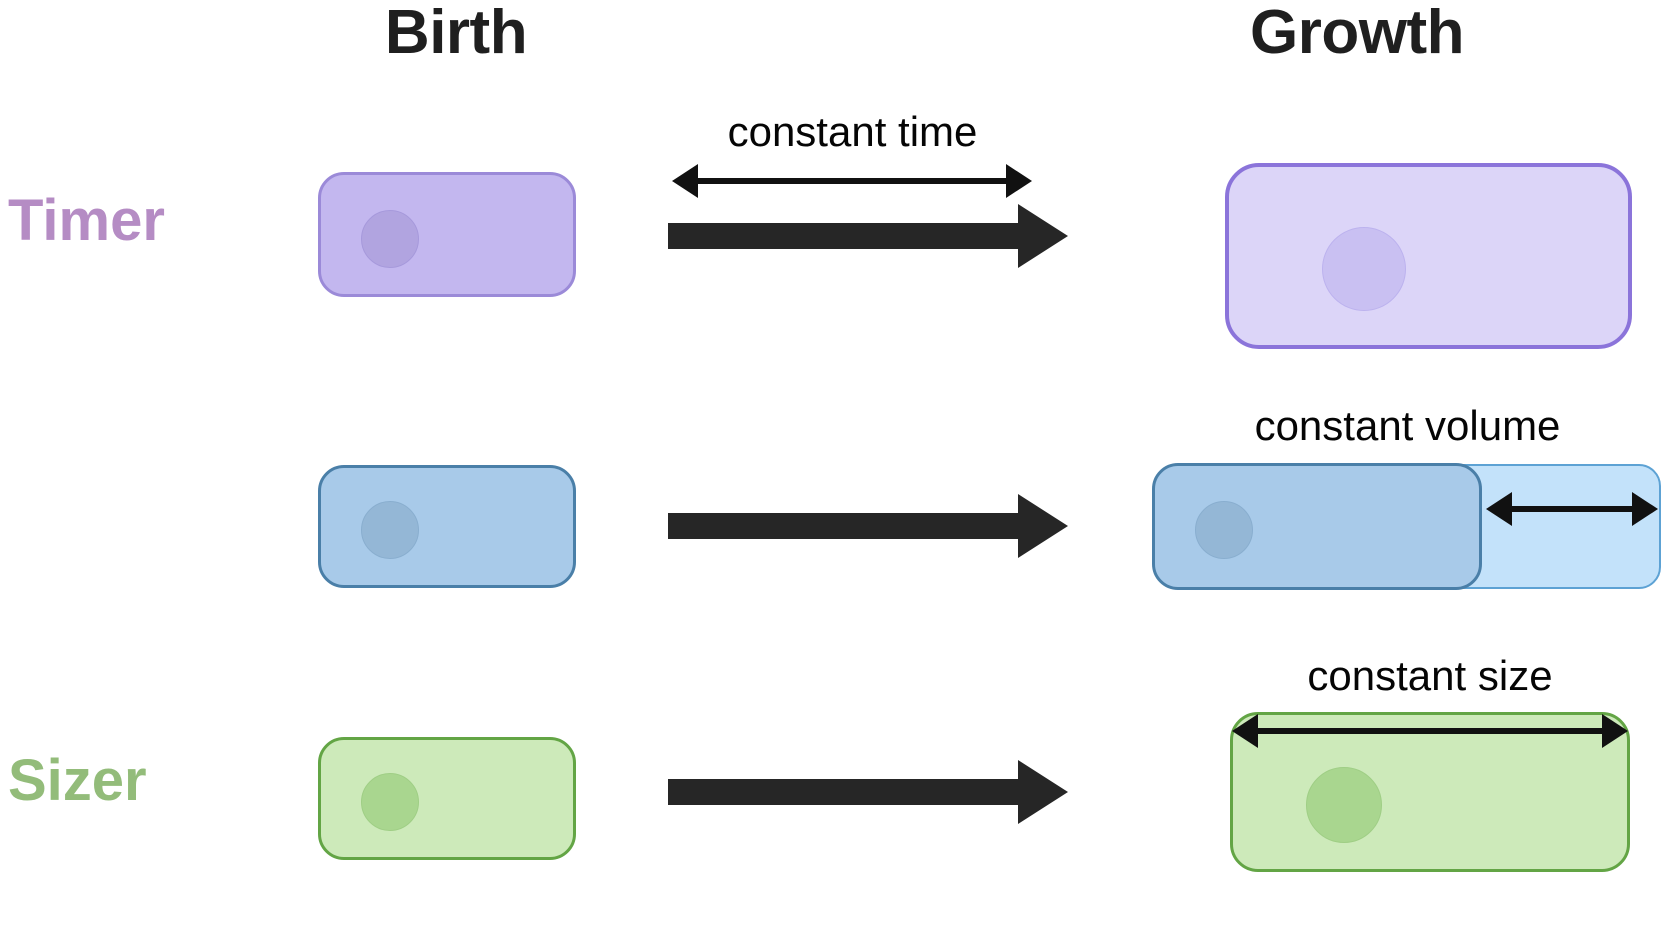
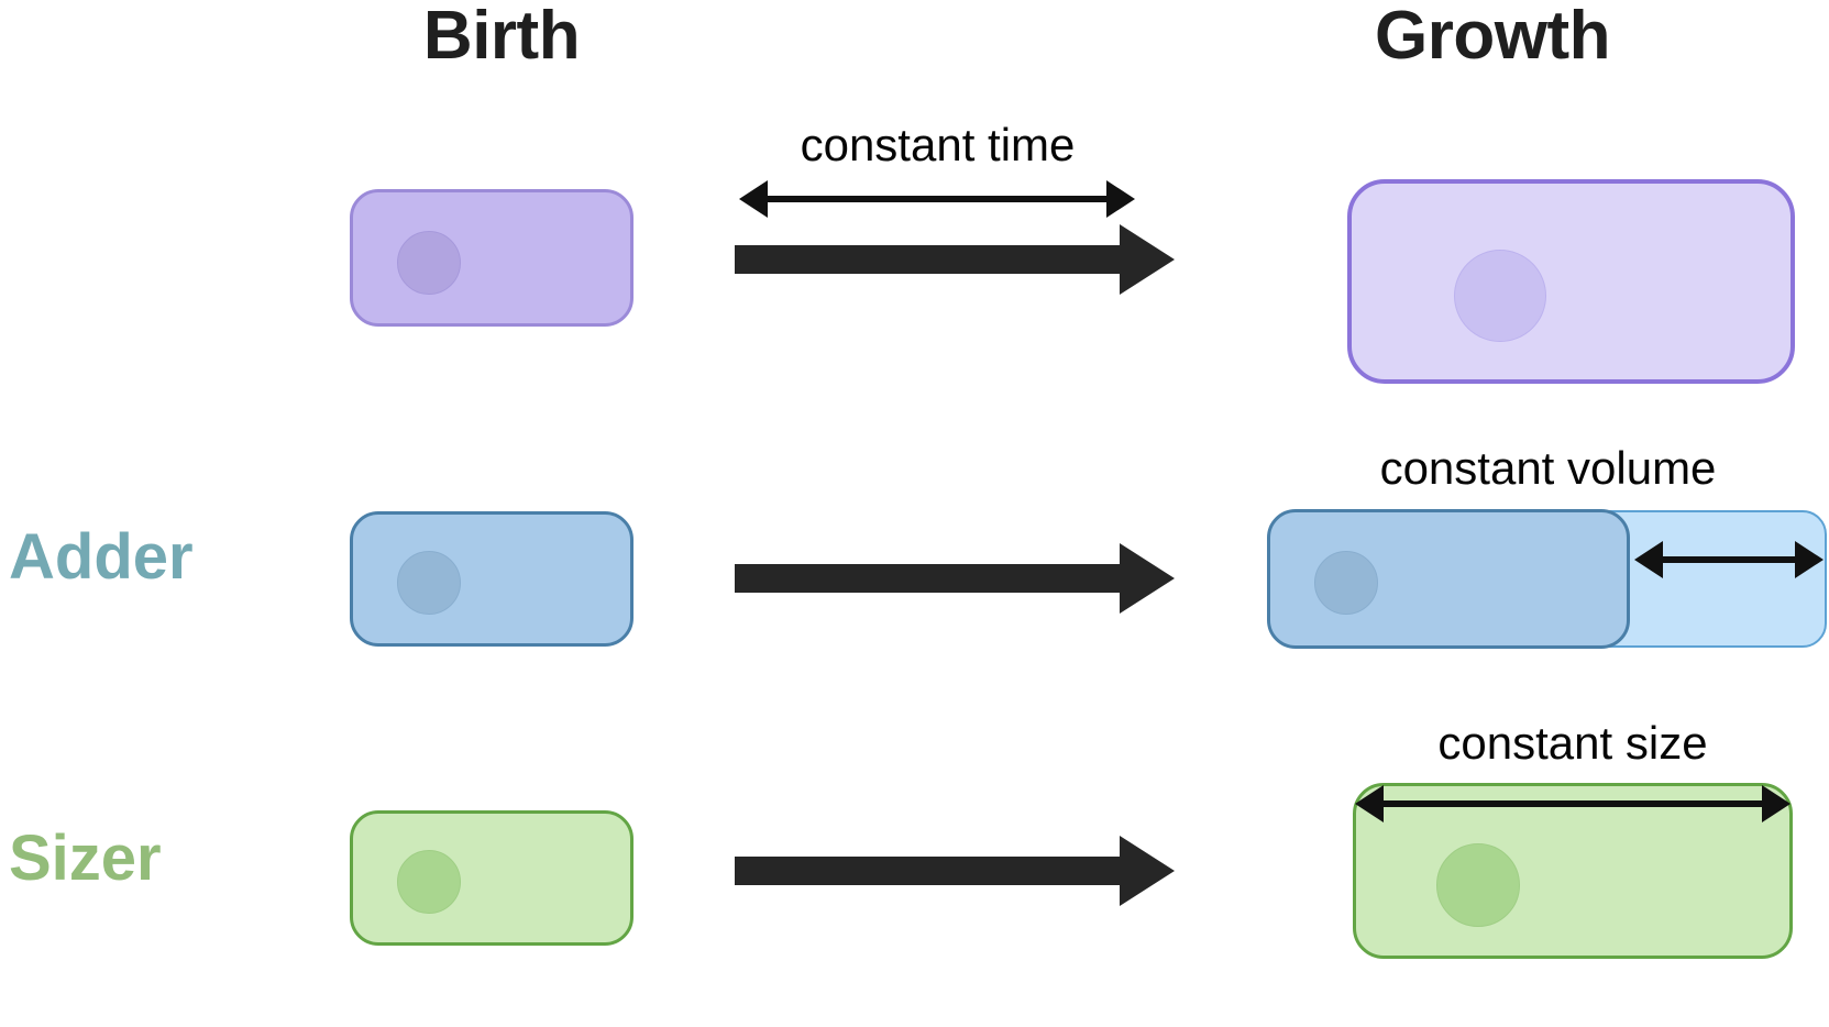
  Birth
  Growth
- Timer
  constant time
+ Adder
  constant volume
  Sizer
  constant size
